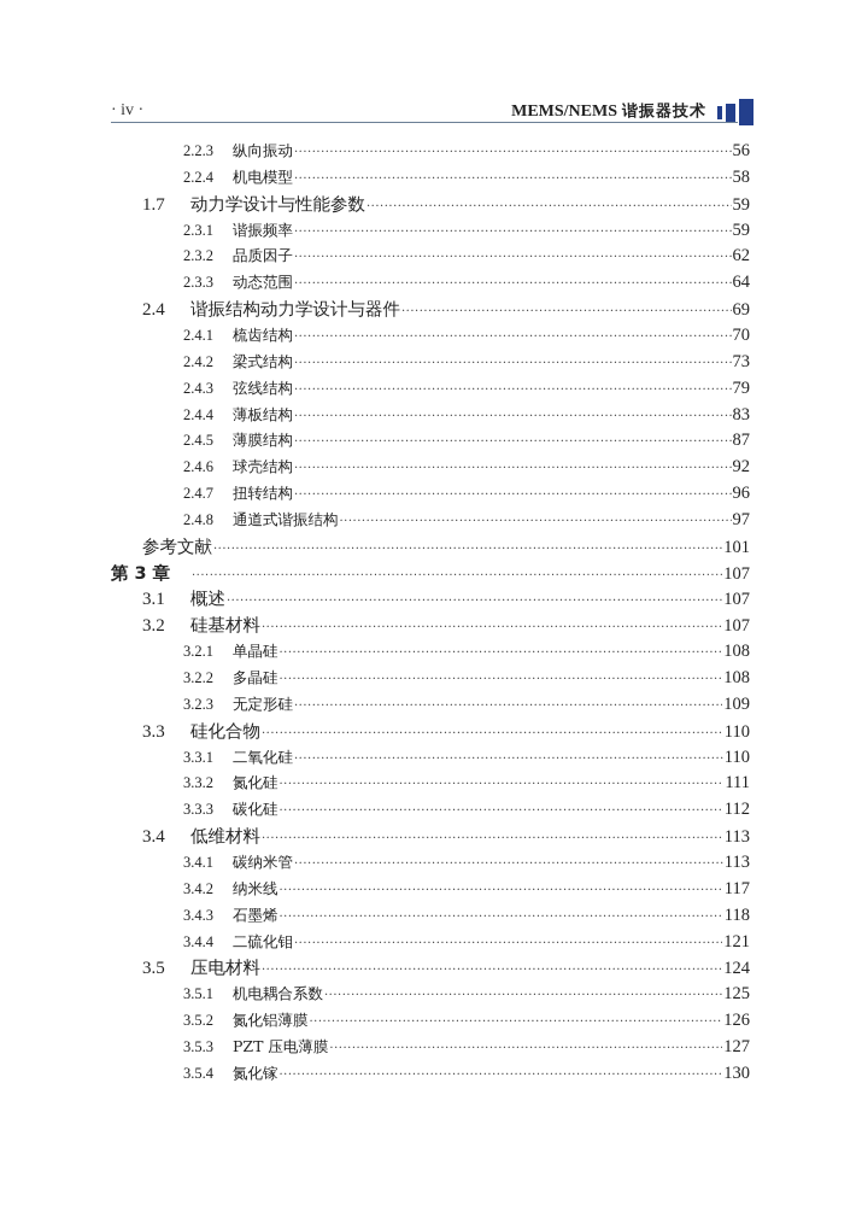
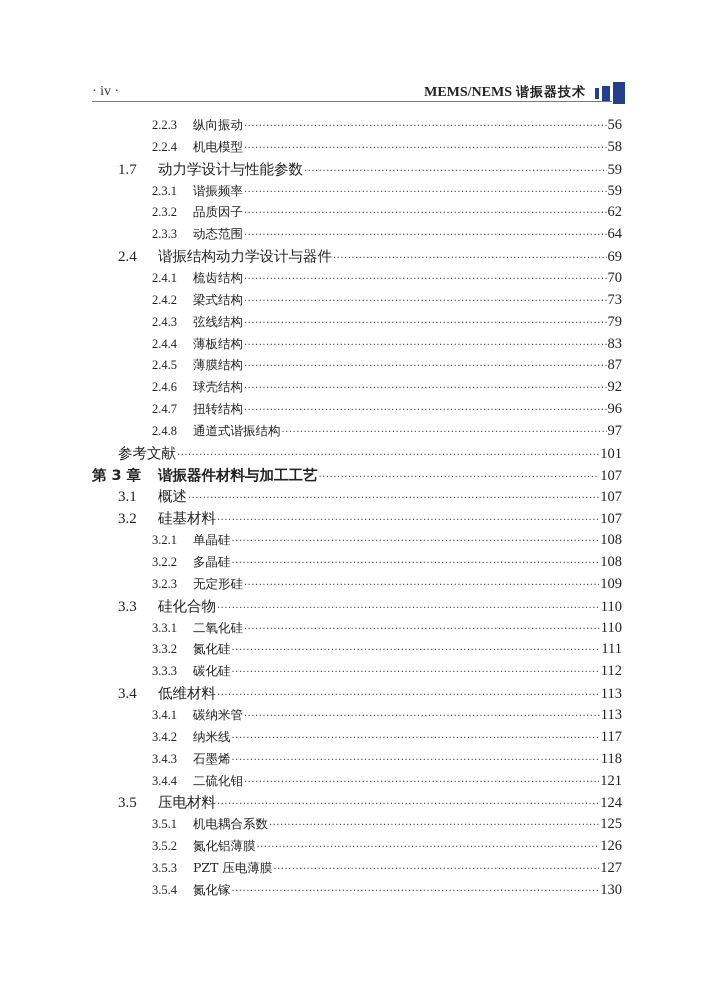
  · iv ·
  MEMS/NEMS 谐振器技术
  2.2.3
  纵向振动
  56
  2.2.4
  机电模型
  58
  1.7
  动力学设计与性能参数
  59
  2.3.1
  谐振频率
  59
  2.3.2
  品质因子
  62
  2.3.3
  动态范围
  64
  2.4
  谐振结构动力学设计与器件
  69
  2.4.1
  梳齿结构
  70
  2.4.2
  梁式结构
  73
  2.4.3
  弦线结构
  79
  2.4.4
  薄板结构
  83
  2.4.5
  薄膜结构
  87
  2.4.6
  球壳结构
  92
  2.4.7
  扭转结构
  96
  2.4.8
  通道式谐振结构
  97
  参考文献
  101
  第 3 章
+ 谐振器件材料与加工工艺
  107
  3.1
  概述
  107
  3.2
  硅基材料
  107
  3.2.1
  单晶硅
  108
  3.2.2
  多晶硅
  108
  3.2.3
  无定形硅
  109
  3.3
  硅化合物
  110
  3.3.1
  二氧化硅
  110
  3.3.2
  氮化硅
  111
  3.3.3
  碳化硅
  112
  3.4
  低维材料
  113
  3.4.1
  碳纳米管
  113
  3.4.2
  纳米线
  117
  3.4.3
  石墨烯
  118
  3.4.4
  二硫化钼
  121
  3.5
  压电材料
  124
  3.5.1
  机电耦合系数
  125
  3.5.2
  氮化铝薄膜
  126
  3.5.3
  PZT 压电薄膜
  127
  3.5.4
  氮化镓
  130
